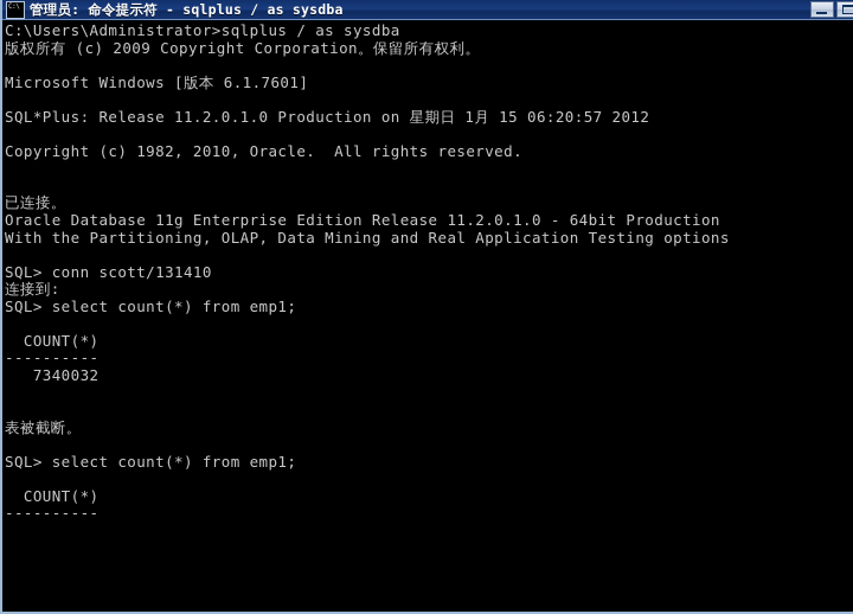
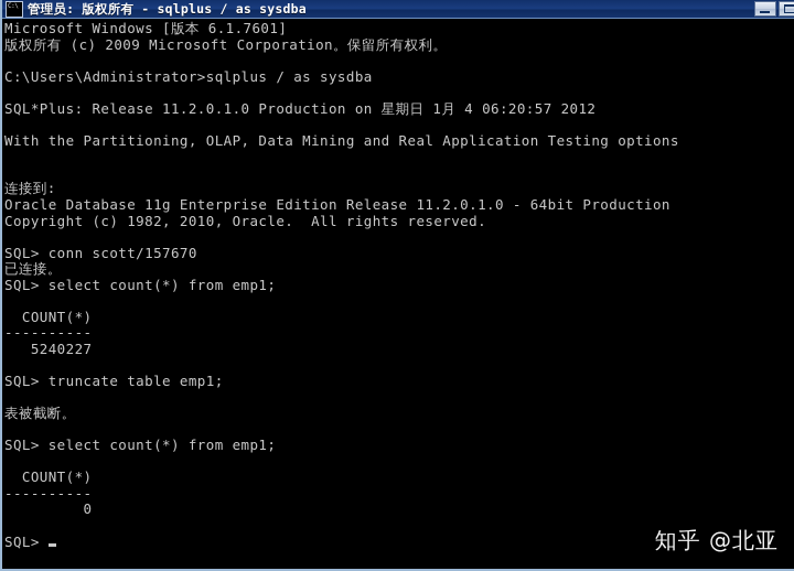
- 管理员: 命令提示符 - sqlplus / as sysdba
+ 管理员: 版权所有 - sqlplus / as sysdba
- C:\Users\Administrator>sqlplus / as sysdba
+ Microsoft Windows [版本 6.1.7601]
- 版权所有 (c) 2009 Copyright Corporation。保留所有权利。
+ 版权所有 (c) 2009 Microsoft Corporation。保留所有权利。
- Microsoft Windows [版本 6.1.7601]
+ C:\Users\Administrator>sqlplus / as sysdba
- SQL*Plus: Release 11.2.0.1.0 Production on 星期日 1月 15 06:20:57 2012
+ SQL*Plus: Release 11.2.0.1.0 Production on 星期日 1月 4 06:20:57 2012
- Copyright (c) 1982, 2010, Oracle. All rights reserved.
+ With the Partitioning, OLAP, Data Mining and Real Application Testing options
- 已连接。
+ 连接到:
  Oracle Database 11g Enterprise Edition Release 11.2.0.1.0 - 64bit Production
- With the Partitioning, OLAP, Data Mining and Real Application Testing options
+ Copyright (c) 1982, 2010, Oracle. All rights reserved.
- SQL> conn scott/131410
+ SQL> conn scott/157670
- 连接到:
+ 已连接。
  SQL> select count(*) from emp1;
  COUNT(*)
  ----------
- 7340032
+ 5240227
+ SQL> truncate table emp1;
  表被截断。
  SQL> select count(*) from emp1;
  COUNT(*)
  ----------
+ 0
+ SQL>
+ 知乎 @北亚
